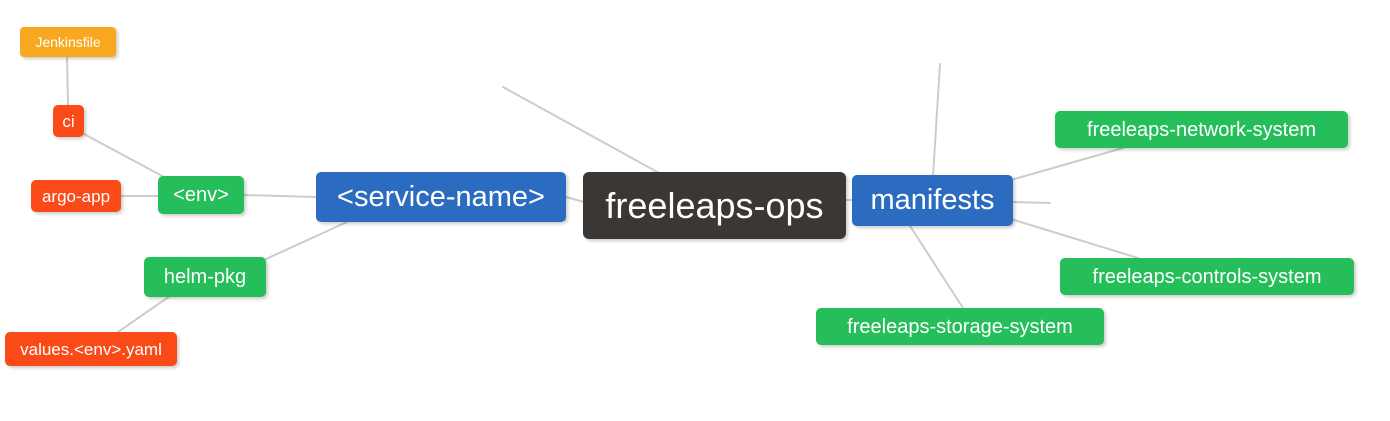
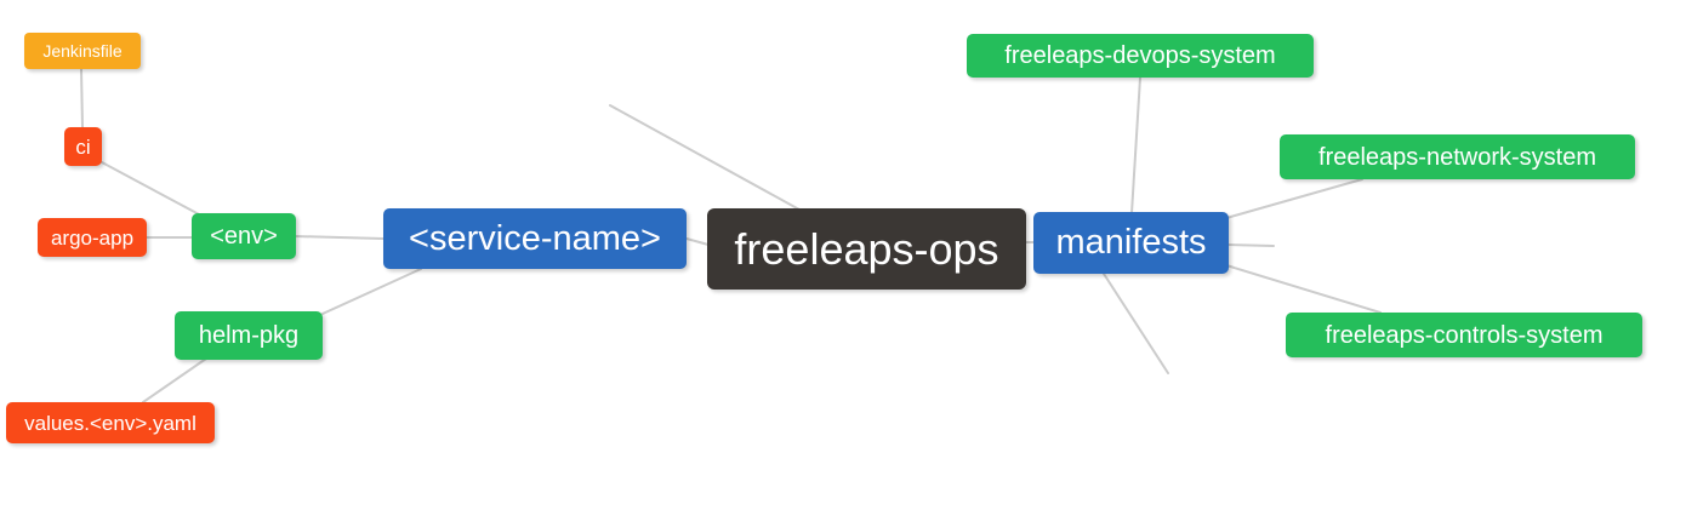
  Jenkinsfile
  ci
  argo-app
  <env>
  helm-pkg
  values.<env>.yaml
  <service-name>
  freeleaps-ops
  manifests
+ freeleaps-devops-system
  freeleaps-network-system
  freeleaps-controls-system
- freeleaps-storage-system
